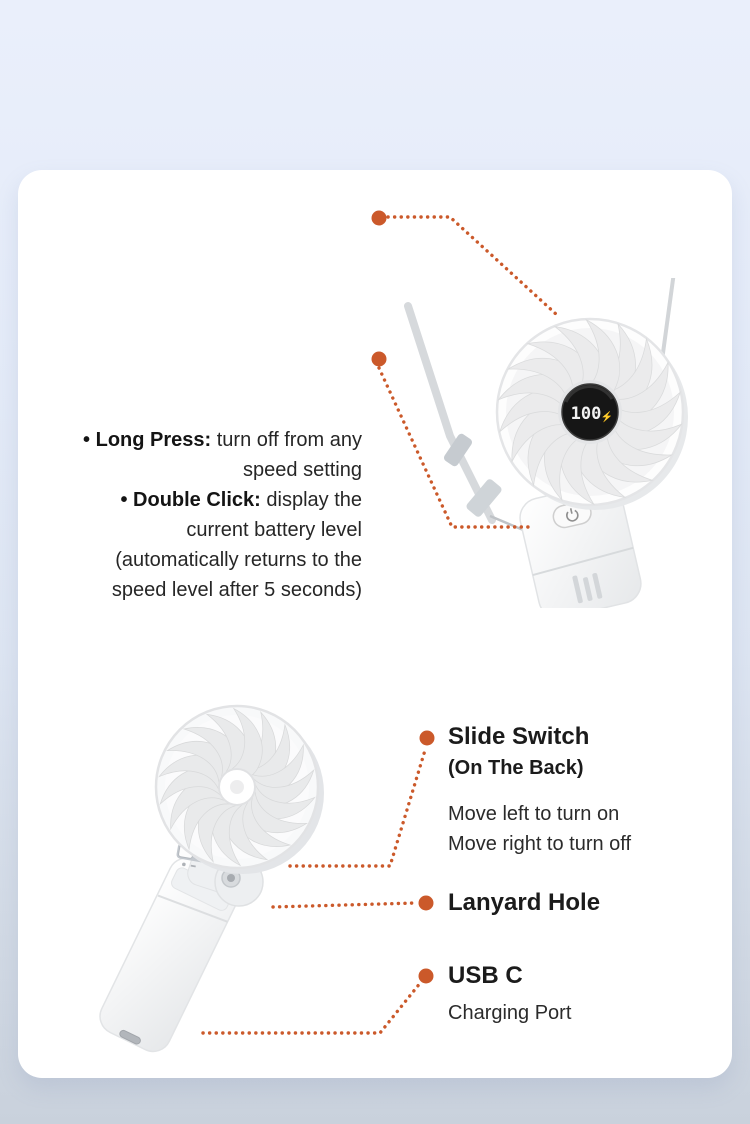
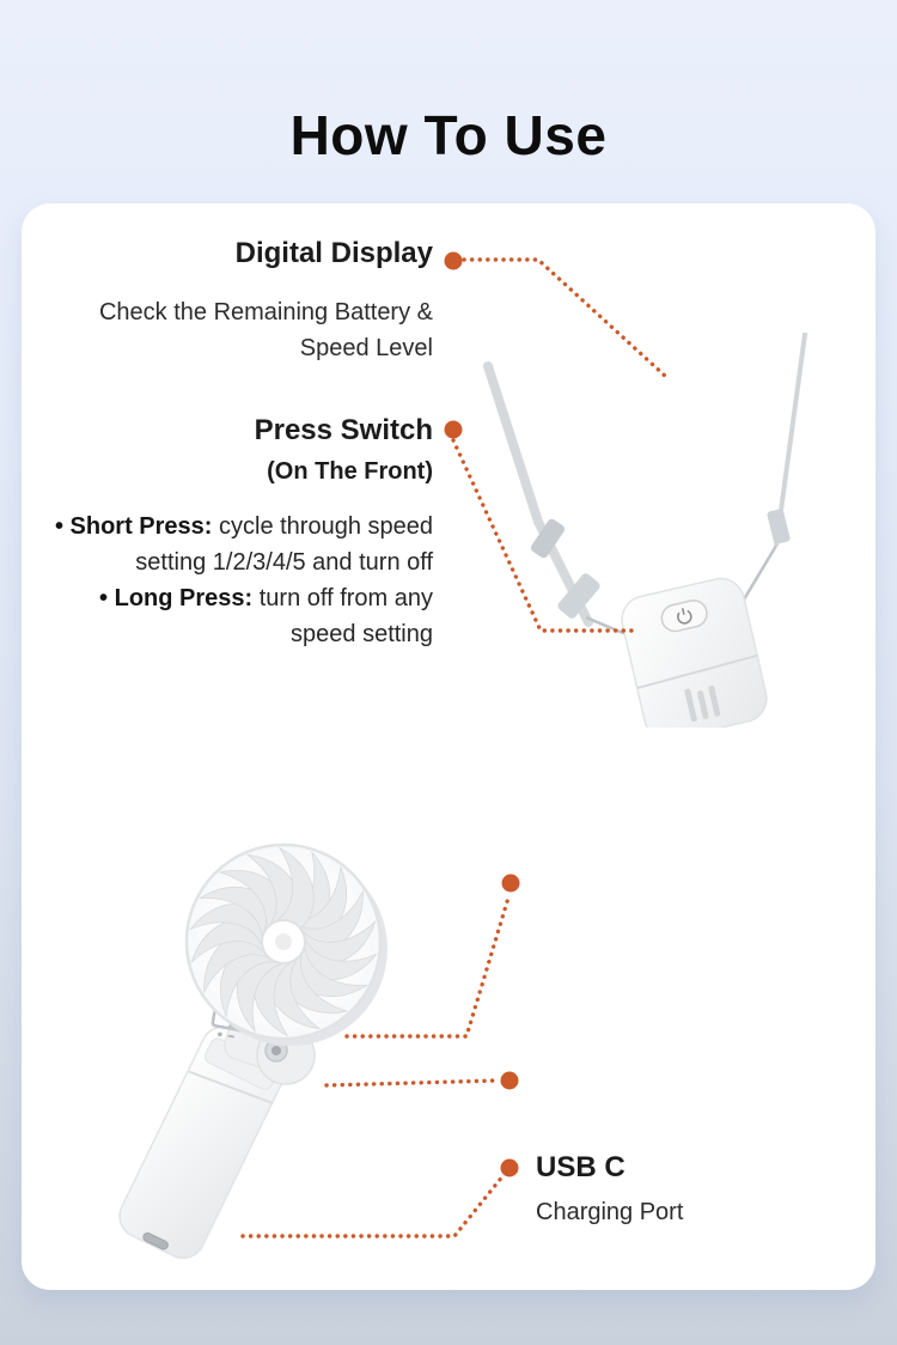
+ How To Use
+ Digital Display
+ Check the Remaining Battery &
+ Speed Level
+ Press Switch
+ (On The Front)
+ • Short Press: cycle through speed
+ setting 1/2/3/4/5 and turn off
  • Long Press: turn off from any
  speed setting
- • Double Click: display the
- current battery level
- (automatically returns to the
- speed level after 5 seconds)
- Slide Switch
- (On The Back)
- Move left to turn on
- Move right to turn off
- Lanyard Hole
  USB C
  Charging Port
- 100
- ⚡
